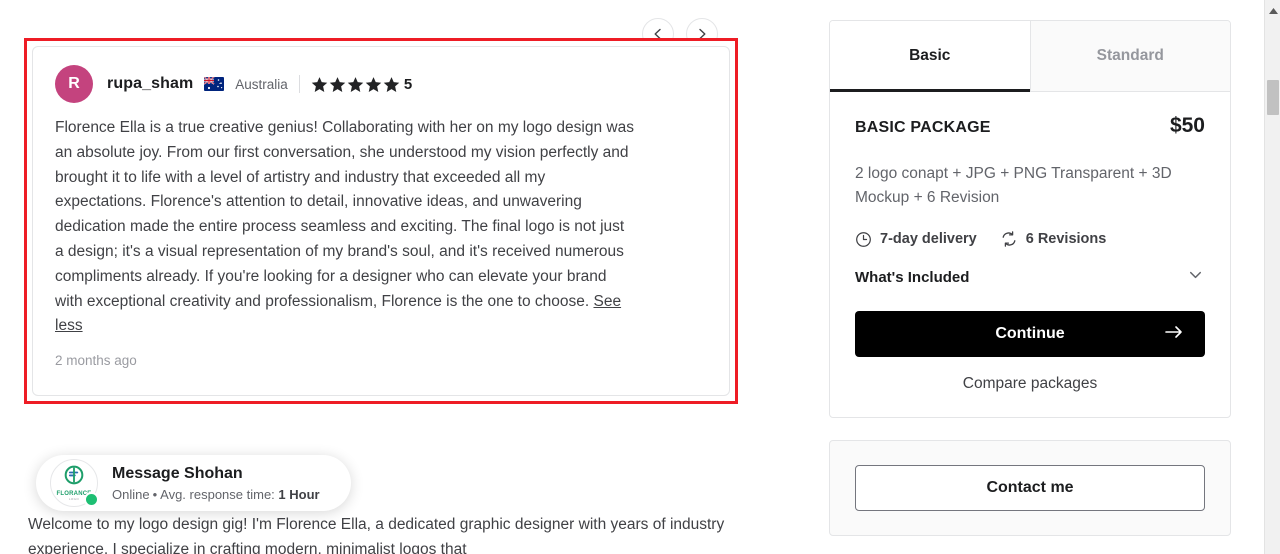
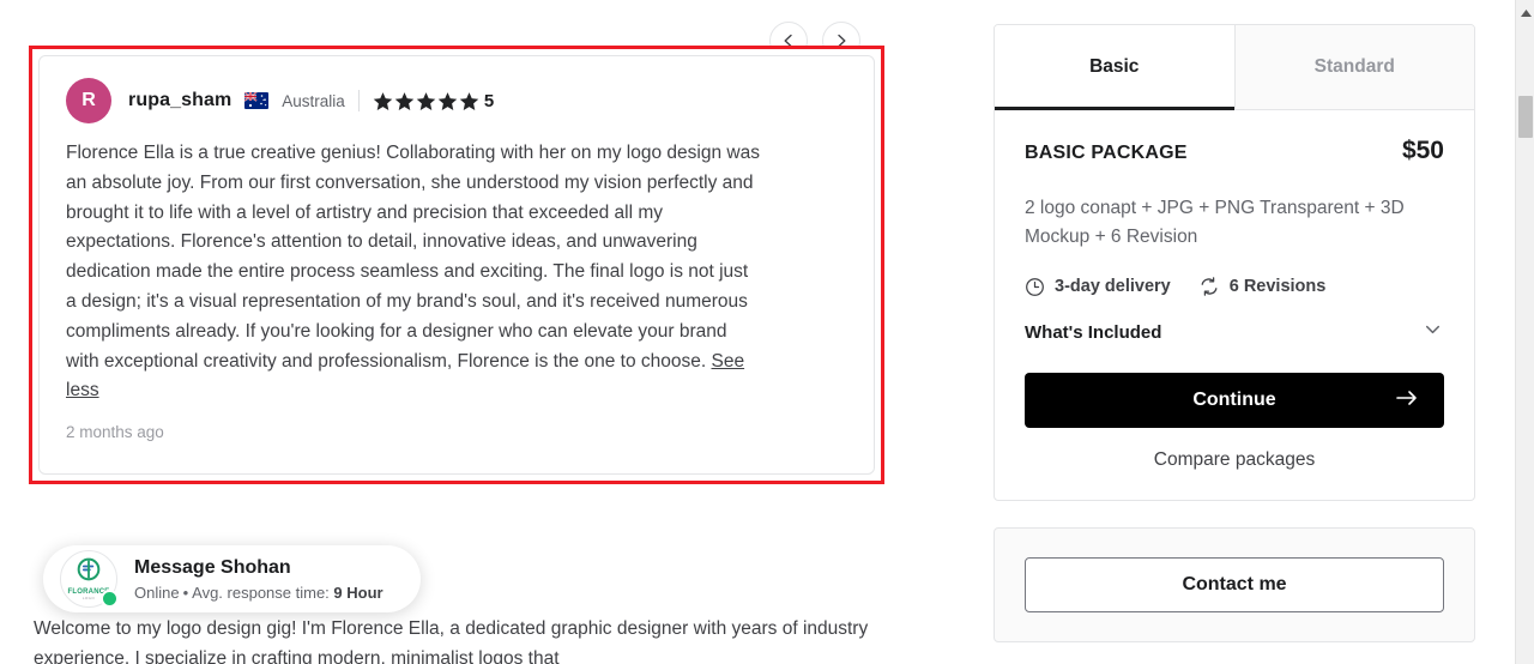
  R
  rupa_sham
  Australia
  5
- Florence Ella is a true creative genius! Collaborating with her on my logo design was an absolute joy. From our first conversation, she understood my vision perfectly and brought it to life with a level of artistry and industry that exceeded all my expectations. Florence's attention to detail, innovative ideas, and unwavering dedication made the entire process seamless and exciting. The final logo is not just a design; it's a visual representation of my brand's soul, and it's received numerous compliments already. If you're looking for a designer who can elevate your brand with exceptional creativity and professionalism, Florence is the one to choose. See less
+ Florence Ella is a true creative genius! Collaborating with her on my logo design was an absolute joy. From our first conversation, she understood my vision perfectly and brought it to life with a level of artistry and precision that exceeded all my expectations. Florence's attention to detail, innovative ideas, and unwavering dedication made the entire process seamless and exciting. The final logo is not just a design; it's a visual representation of my brand's soul, and it's received numerous compliments already. If you're looking for a designer who can elevate your brand with exceptional creativity and professionalism, Florence is the one to choose. See less
  2 months ago
  Message Shohan
- Online • Avg. response time: 1 Hour
+ Online • Avg. response time: 9 Hour
  Welcome to my logo design gig! I'm Florence Ella, a dedicated graphic designer with years of industry experience. I specialize in crafting modern, minimalist logos that
  Basic
  Standard
  BASIC PACKAGE
  $50
  2 logo conapt + JPG + PNG Transparent + 3D Mockup + 6 Revision
- 7-day delivery
+ 3-day delivery
  6 Revisions
  What's Included
  Continue
  Compare packages
  Contact me
